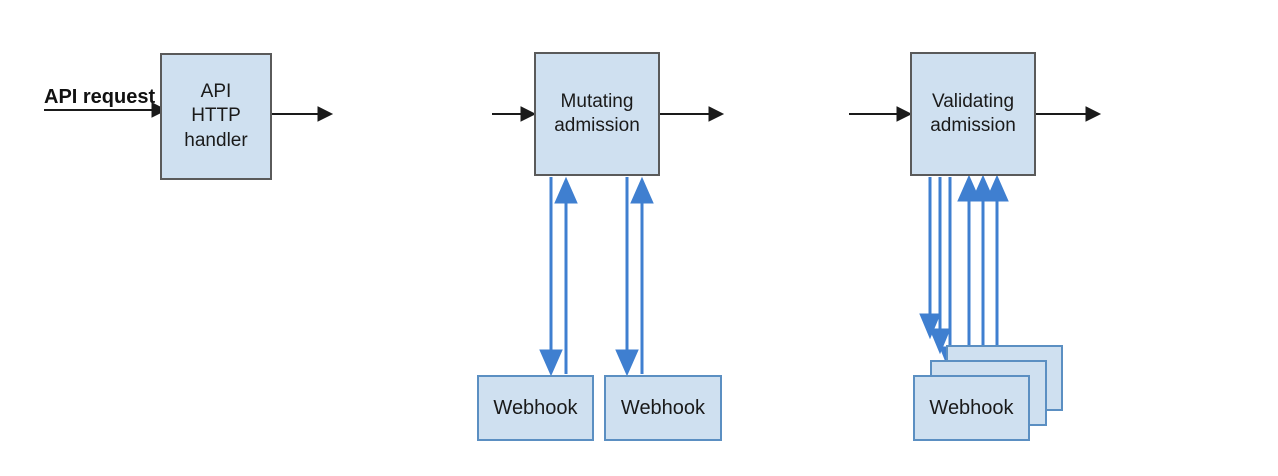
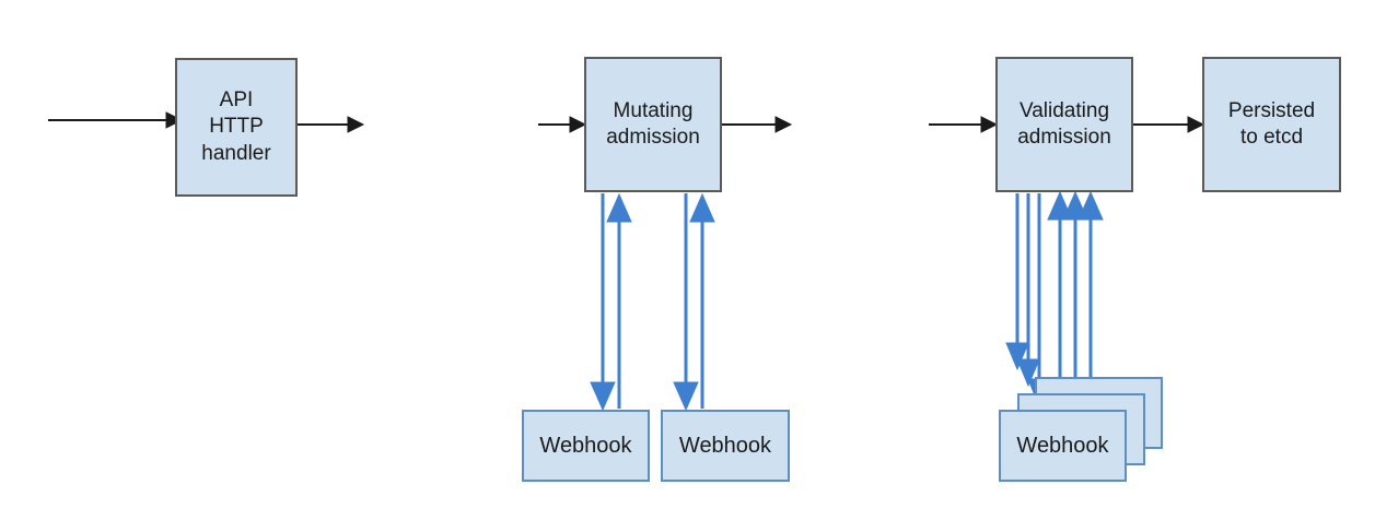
- API request
  API
  HTTP
  handler
  Mutating
  admission
  Validating
  admission
+ Persisted
+ to etcd
  Webhook
  Webhook
  Webhook
